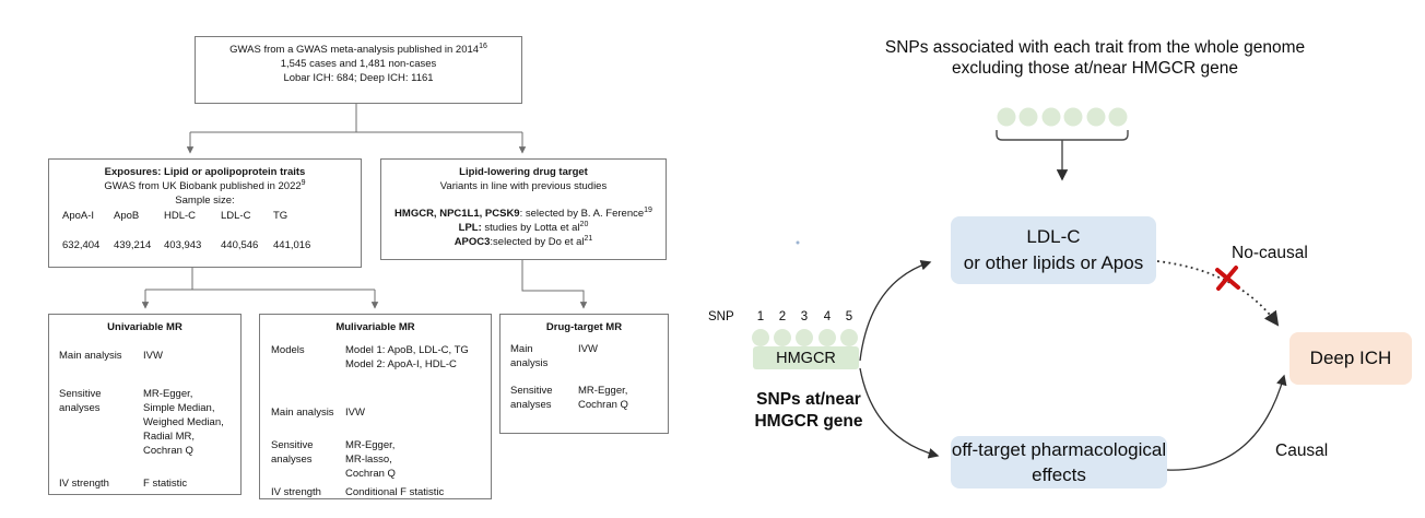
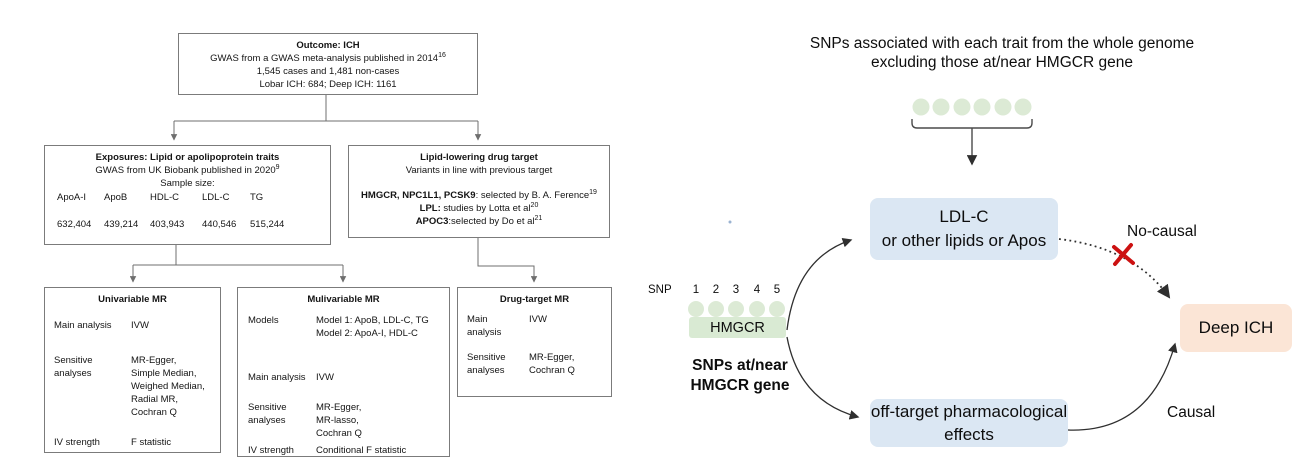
+ Outcome: ICH
  GWAS from a GWAS meta-analysis published in 2014
  1,545 cases and 1,481 non-cases
  Lobar ICH: 684; Deep ICH: 1161
  Exposures: Lipid or apolipoprotein traits
- GWAS from UK Biobank published in 2022
+ GWAS from UK Biobank published in 2020
  Sample size:
  ApoA-I
  ApoB
  HDL-C
  LDL-C
  TG
  632,404
  439,214
  403,943
  440,546
- 441,016
+ 515,244
  Lipid-lowering drug target
- Variants in line with previous studies
+ Variants in line with previous target
  HMGCR, NPC1L1, PCSK9: selected by B. A. Ference
  LPL: studies by Lotta et al
  APOC3:selected by Do et al
  Univariable MR
  Main analysis
  IVW
  Sensitive
  analyses
  MR-Egger,
  Simple Median,
  Weighed Median,
  Radial MR,
  Cochran Q
  IV strength
  F statistic
  Mulivariable MR
  Models
  Model 1: ApoB, LDL-C, TG
  Model 2: ApoA-I, HDL-C
  Main analysis
  IVW
  Sensitive
  analyses
  MR-Egger,
  MR-lasso,
  Cochran Q
  IV strength
  Conditional F statistic
  Drug-target MR
  Main
  analysis
  IVW
  Sensitive
  analyses
  MR-Egger,
  Cochran Q
  SNPs associated with each trait from the whole genome
  excluding those at/near HMGCR gene
  SNP
  1
  2
  3
  4
  5
  HMGCR
  SNPs at/near
  HMGCR gene
  LDL-C
  or other lipids or Apos
  off-target pharmacological
  effects
  Deep ICH
  No-causal
  Causal
